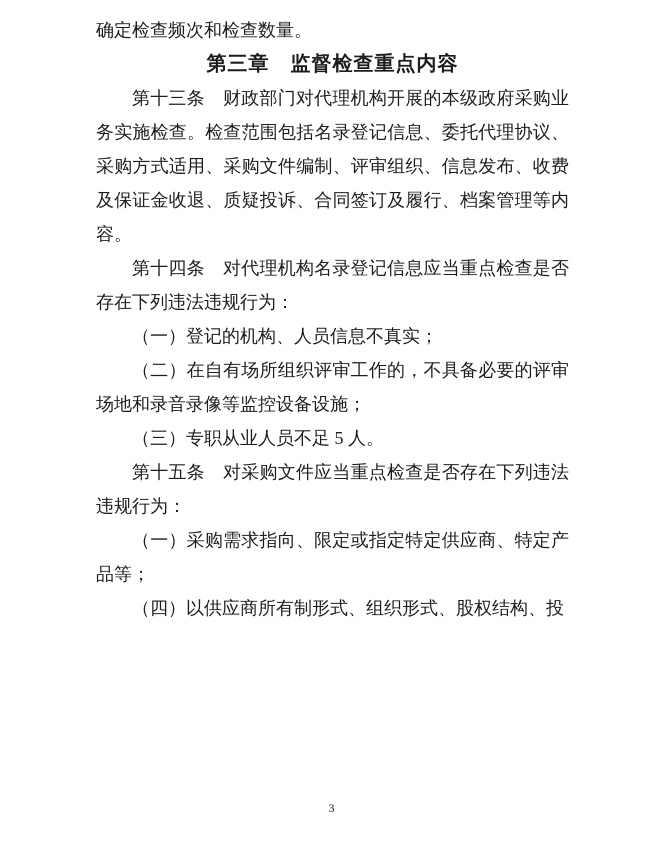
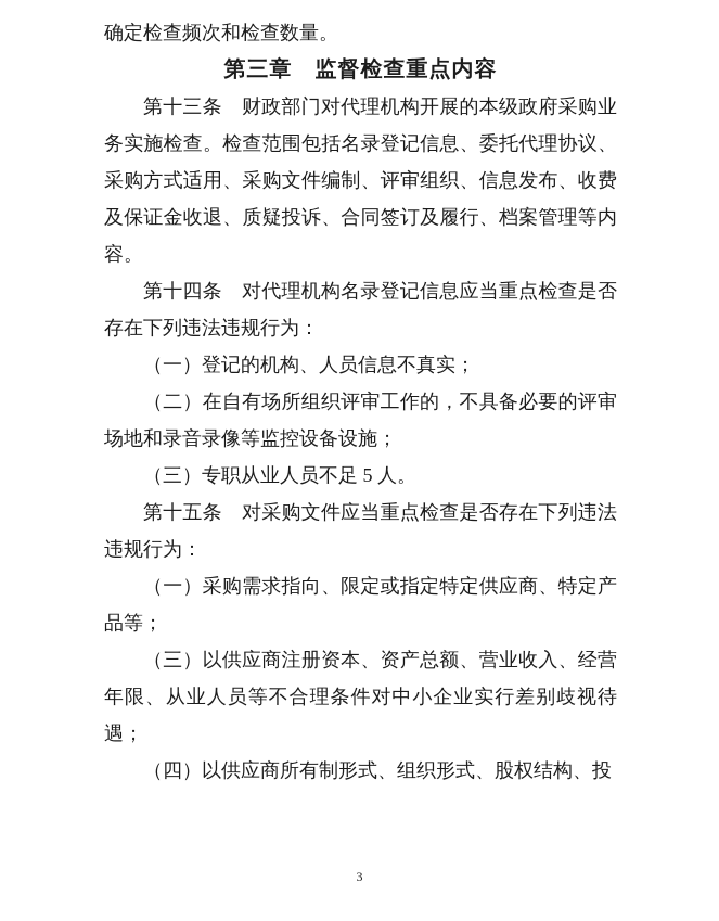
  确定检查频次和检查数量。
  第三章 监督检查重点内容
  第十三条 财政部门对代理机构开展的本级政府采购业务实施检查。检查范围包括名录登记信息、委托代理协议、采购方式适用、采购文件编制、评审组织、信息发布、收费及保证金收退、质疑投诉、合同签订及履行、档案管理等内容。
  第十四条 对代理机构名录登记信息应当重点检查是否存在下列违法违规行为：
  （一）登记的机构、人员信息不真实；
  （二）在自有场所组织评审工作的，不具备必要的评审场地和录音录像等监控设备设施；
  （三）专职从业人员不足 5 人。
  第十五条 对采购文件应当重点检查是否存在下列违法违规行为：
  （一）采购需求指向、限定或指定特定供应商、特定产品等；
+ （三）以供应商注册资本、资产总额、营业收入、经营年限、从业人员等不合理条件对中小企业实行差别歧视待遇；
  （四）以供应商所有制形式、组织形式、股权结构、投
  3
